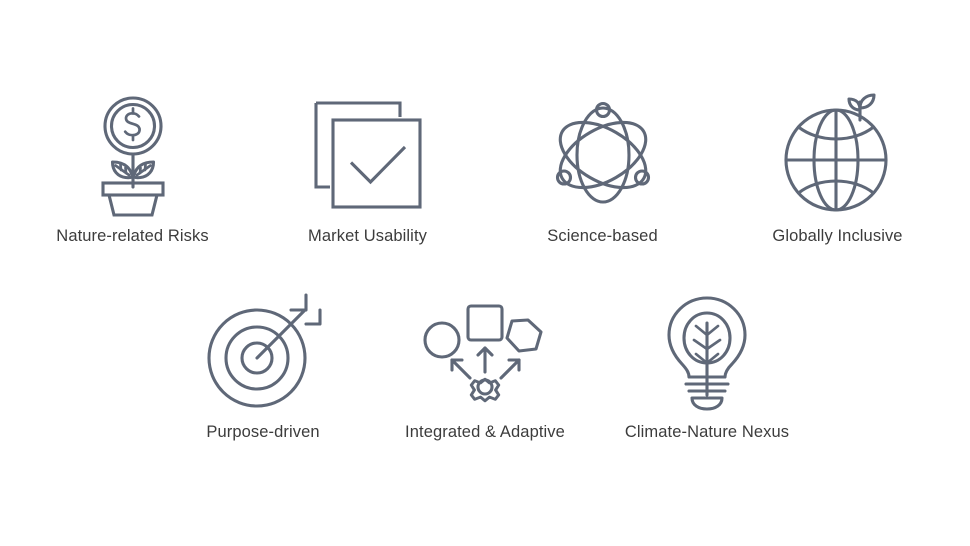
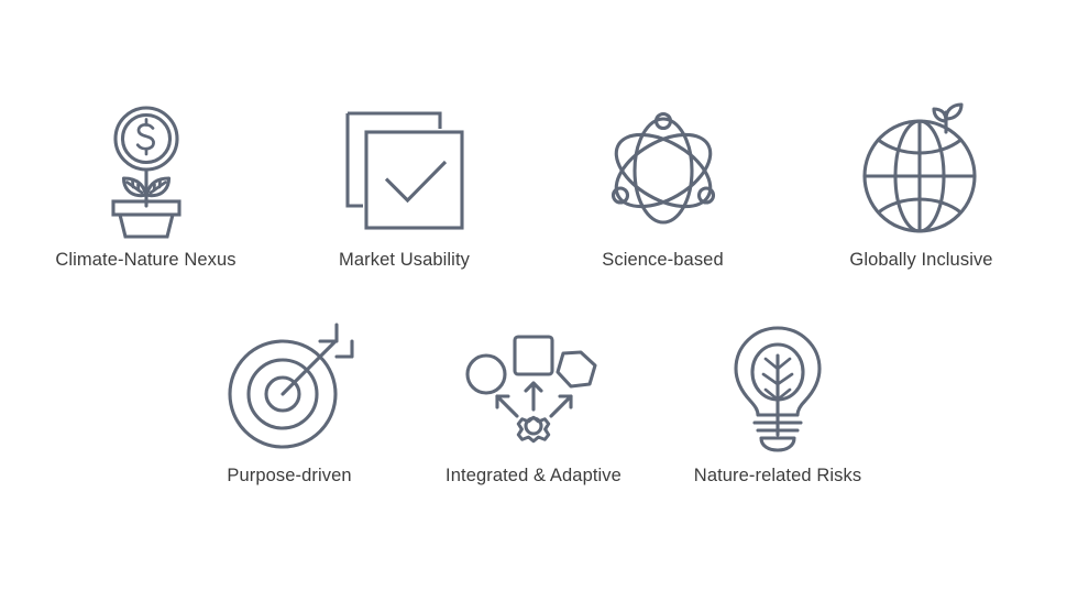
- Nature-related Risks
+ Climate-Nature Nexus
  Market Usability
  Science-based
  Globally Inclusive
  Purpose-driven
  Integrated & Adaptive
- Climate-Nature Nexus
+ Nature-related Risks
